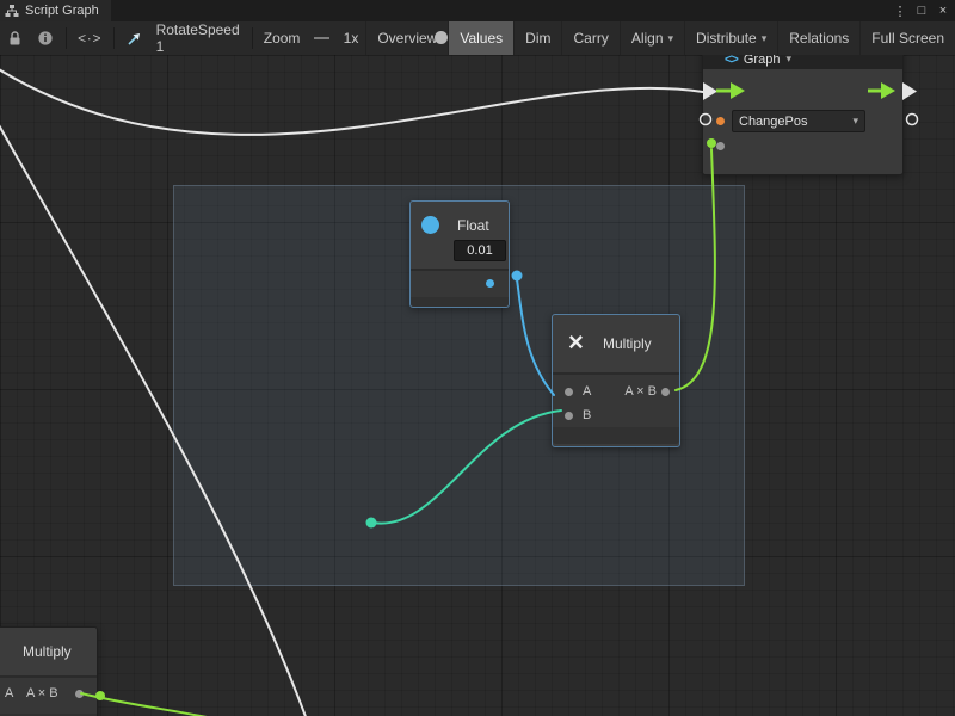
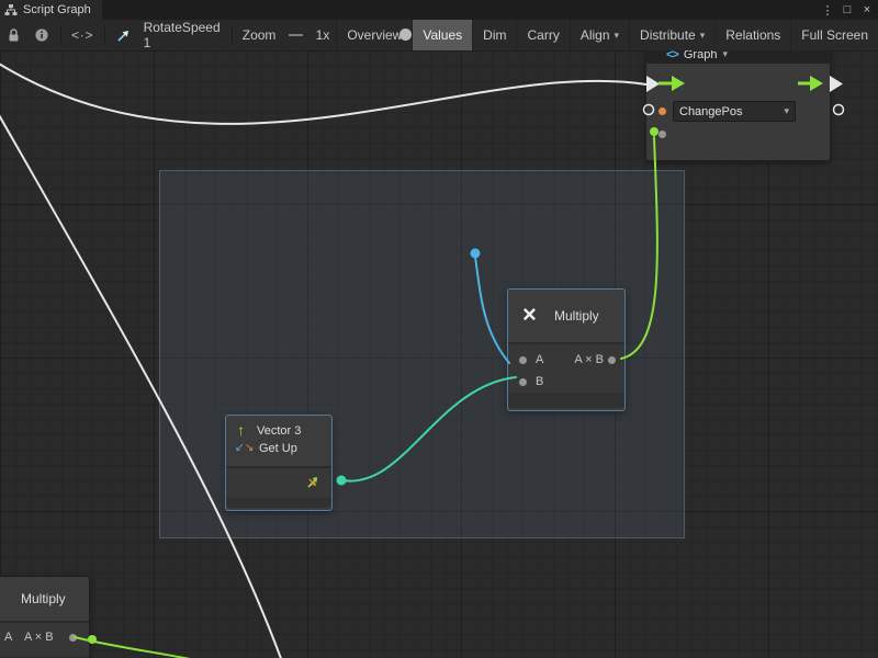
  Script Graph
  ⋮
  □
  ×
  <∙>
  RotateSpeed 1
  Zoom
  1x
  Overview
  Values
  Dim
  Carry
  Align
  ▾
  Distribute
  ▾
  Relations
  Full Screen
- Float
- 0.01
  ×
  Multiply
  A
  A × B
  B
+ ↑
+ Vector 3
+ ↙
+ ↘
+ Get Up
  <>
  Graph
  ▾
  ChangePos
  ▾
  Multiply
  A
  A × B
